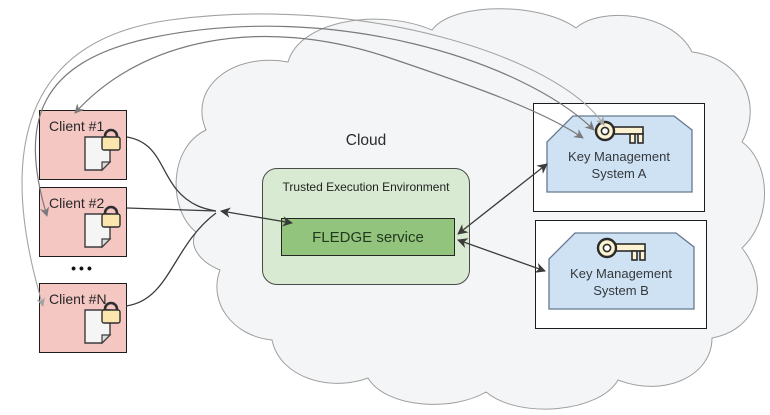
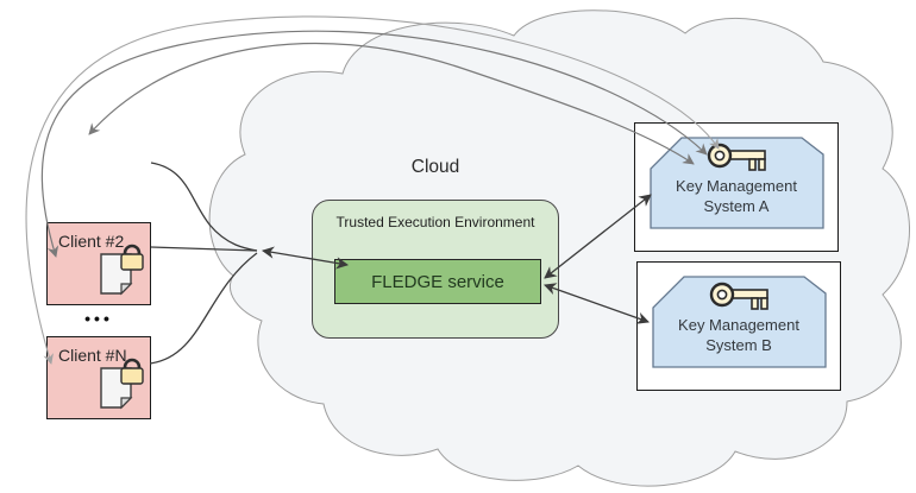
- Client #1
  Client #2
  •••
  Client #N
  Cloud
  Trusted Execution Environment
  FLEDGE service
  Key Management
  System A
  Key Management
  System B
